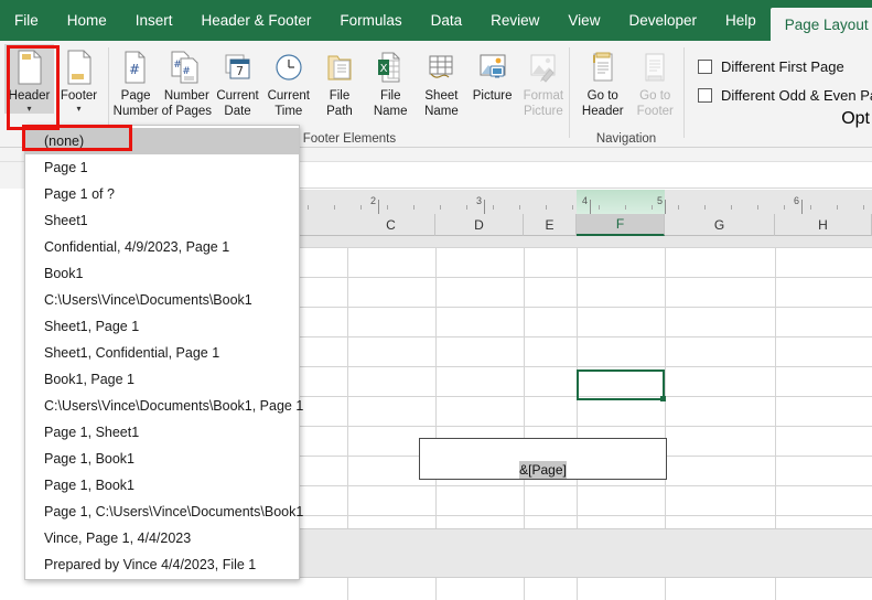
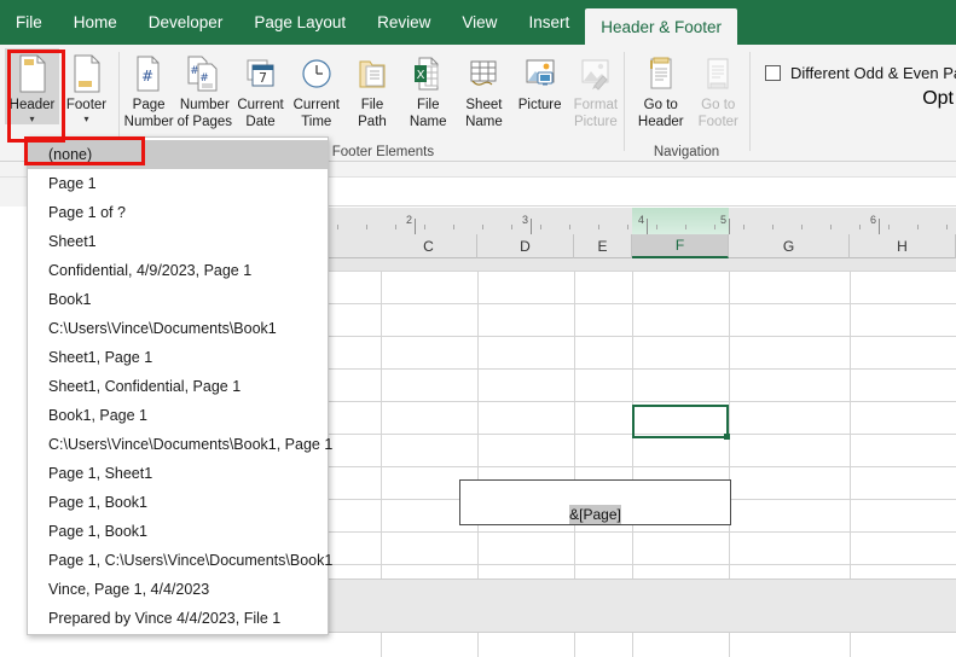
  File
  Home
- Insert
+ Developer
- Header & Footer
+ Page Layout
- Formulas
- Data
  Review
  View
- Developer
+ Insert
- Help
- Page Layout
+ Header & Footer
  Header
  ▾
  Footer
  ▾
  #
  Page
  Number
  #
  #
  Number
  of Pages
  7
  Current
  Date
  Current
  Time
  File
  Path
  X
  File
  Name
  Sheet
  Name
  Picture
  Format
  Picture
  Footer Elements
  Go to
  Header
  Go to
  Footer
  Navigation
- Different First Page
  Different Odd & Even P
  Opt
  2
  3
  4
  5
  6
  C
  D
  E
  F
  G
  H
  &[Page]
  (none)
  Page 1
  Page 1 of ?
  Sheet1
  Confidential, 4/9/2023, Page 1
  Book1
  C:\Users\Vince\Documents\Book1
  Sheet1, Page 1
  Sheet1, Confidential, Page 1
  Book1, Page 1
  C:\Users\Vince\Documents\Book1, Page 1
  Page 1, Sheet1
  Page 1, Book1
  Page 1, Book1
  Page 1, C:\Users\Vince\Documents\Book1
  Vince, Page 1, 4/4/2023
  Prepared by Vince 4/4/2023, File 1
